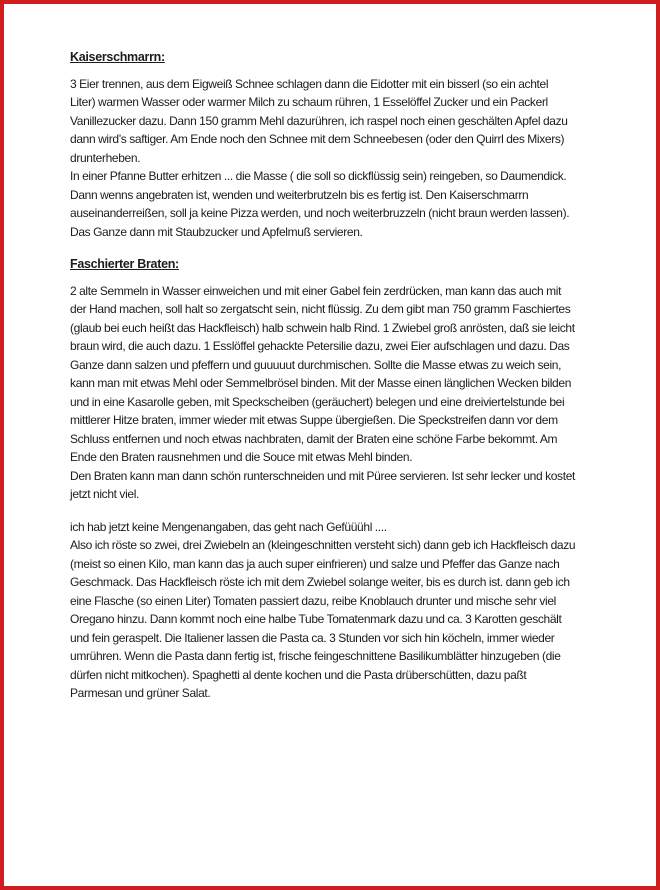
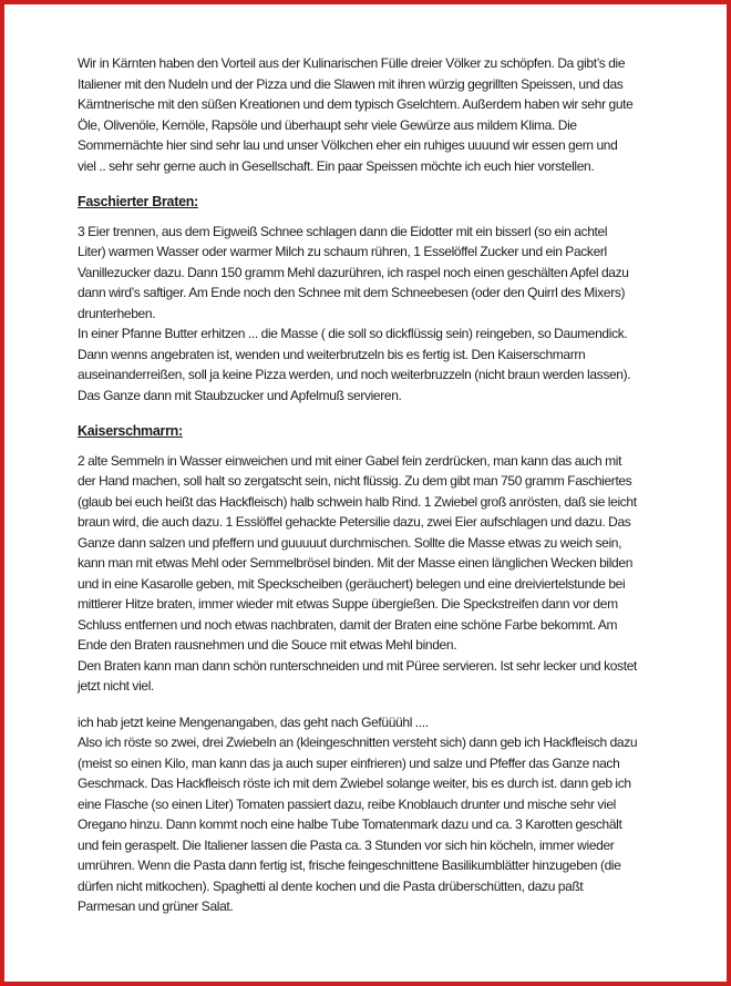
+ Wir in Kärnten haben den Vorteil aus der Kulinarischen Fülle dreier Völker zu schöpfen. Da gibt’s die
+ Italiener mit den Nudeln und der Pizza und die Slawen mit ihren würzig gegrillten Speissen, und das
+ Kärntnerische mit den süßen Kreationen und dem typisch Gselchtem. Außerdem haben wir sehr gute
+ Öle, Olivenöle, Kernöle, Rapsöle und überhaupt sehr viele Gewürze aus mildem Klima. Die
+ Sommernächte hier sind sehr lau und unser Völkchen eher ein ruhiges uuuund wir essen gern und
+ viel .. sehr sehr gerne auch in Gesellschaft. Ein paar Speissen möchte ich euch hier vorstellen.
- Kaiserschmarrn:
+ Faschierter Braten:
  3 Eier trennen, aus dem Eigweiß Schnee schlagen dann die Eidotter mit ein bisserl (so ein achtel
  Liter) warmen Wasser oder warmer Milch zu schaum rühren, 1 Esselöffel Zucker und ein Packerl
  Vanillezucker dazu. Dann 150 gramm Mehl dazurühren, ich raspel noch einen geschälten Apfel dazu
  dann wird’s saftiger. Am Ende noch den Schnee mit dem Schneebesen (oder den Quirrl des Mixers)
  drunterheben.
  In einer Pfanne Butter erhitzen ... die Masse ( die soll so dickflüssig sein) reingeben, so Daumendick.
  Dann wenns angebraten ist, wenden und weiterbrutzeln bis es fertig ist. Den Kaiserschmarrn
  auseinanderreißen, soll ja keine Pizza werden, und noch weiterbruzzeln (nicht braun werden lassen).
  Das Ganze dann mit Staubzucker und Apfelmuß servieren.
- Faschierter Braten:
+ Kaiserschmarrn:
  2 alte Semmeln in Wasser einweichen und mit einer Gabel fein zerdrücken, man kann das auch mit
  der Hand machen, soll halt so zergatscht sein, nicht flüssig. Zu dem gibt man 750 gramm Faschiertes
  (glaub bei euch heißt das Hackfleisch) halb schwein halb Rind. 1 Zwiebel groß anrösten, daß sie leicht
  braun wird, die auch dazu. 1 Esslöffel gehackte Petersilie dazu, zwei Eier aufschlagen und dazu. Das
  Ganze dann salzen und pfeffern und guuuuut durchmischen. Sollte die Masse etwas zu weich sein,
  kann man mit etwas Mehl oder Semmelbrösel binden. Mit der Masse einen länglichen Wecken bilden
  und in eine Kasarolle geben, mit Speckscheiben (geräuchert) belegen und eine dreiviertelstunde bei
  mittlerer Hitze braten, immer wieder mit etwas Suppe übergießen. Die Speckstreifen dann vor dem
  Schluss entfernen und noch etwas nachbraten, damit der Braten eine schöne Farbe bekommt. Am
  Ende den Braten rausnehmen und die Souce mit etwas Mehl binden.
  Den Braten kann man dann schön runterschneiden und mit Püree servieren. Ist sehr lecker und kostet
  jetzt nicht viel.
  ich hab jetzt keine Mengenangaben, das geht nach Gefüüühl ....
  Also ich röste so zwei, drei Zwiebeln an (kleingeschnitten versteht sich) dann geb ich Hackfleisch dazu
  (meist so einen Kilo, man kann das ja auch super einfrieren) und salze und Pfeffer das Ganze nach
  Geschmack. Das Hackfleisch röste ich mit dem Zwiebel solange weiter, bis es durch ist. dann geb ich
  eine Flasche (so einen Liter) Tomaten passiert dazu, reibe Knoblauch drunter und mische sehr viel
  Oregano hinzu. Dann kommt noch eine halbe Tube Tomatenmark dazu und ca. 3 Karotten geschält
  und fein geraspelt. Die Italiener lassen die Pasta ca. 3 Stunden vor sich hin köcheln, immer wieder
  umrühren. Wenn die Pasta dann fertig ist, frische feingeschnittene Basilikumblätter hinzugeben (die
  dürfen nicht mitkochen). Spaghetti al dente kochen und die Pasta drüberschütten, dazu paßt
  Parmesan und grüner Salat.
